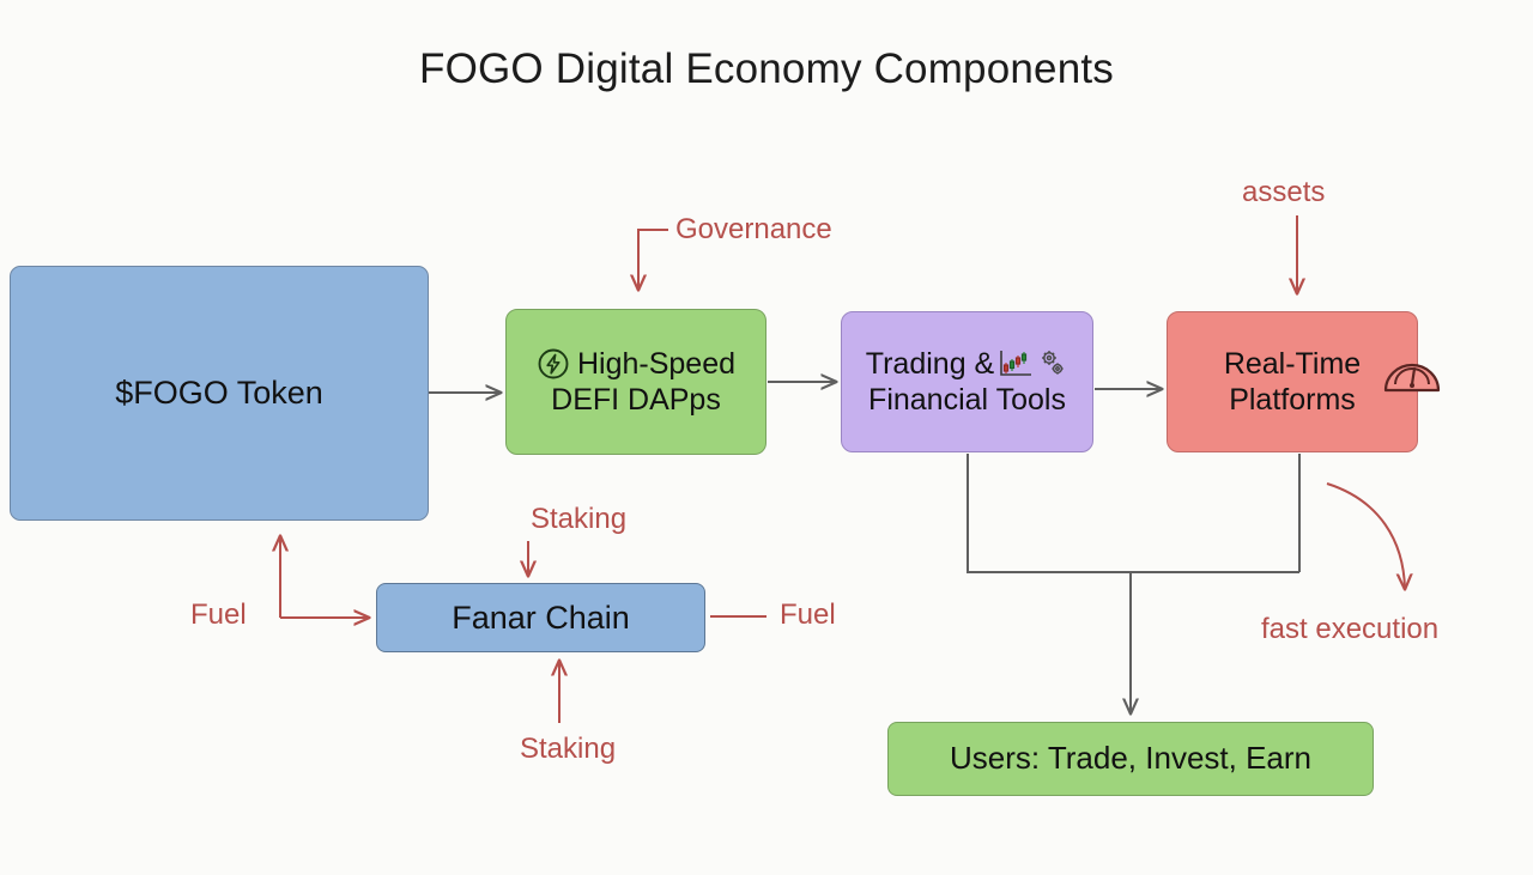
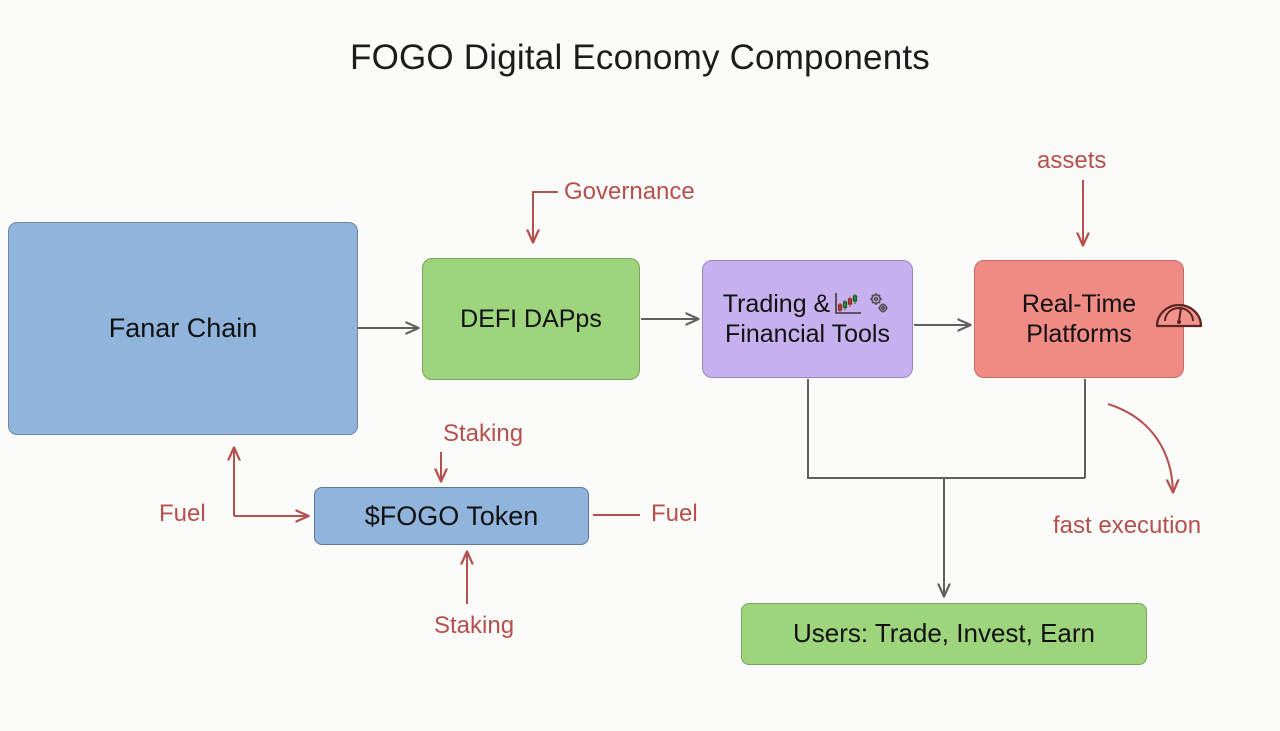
  FOGO Digital Economy Components
- $FOGO Token
+ Fanar Chain
- High-Speed
  DEFI DAPps
  Trading &
  Financial Tools
  Real-Time
  Platforms
- Fanar Chain
+ $FOGO Token
  Users: Trade, Invest, Earn
  Governance
  assets
  fast execution
  Staking
  Staking
  Fuel
  Fuel
